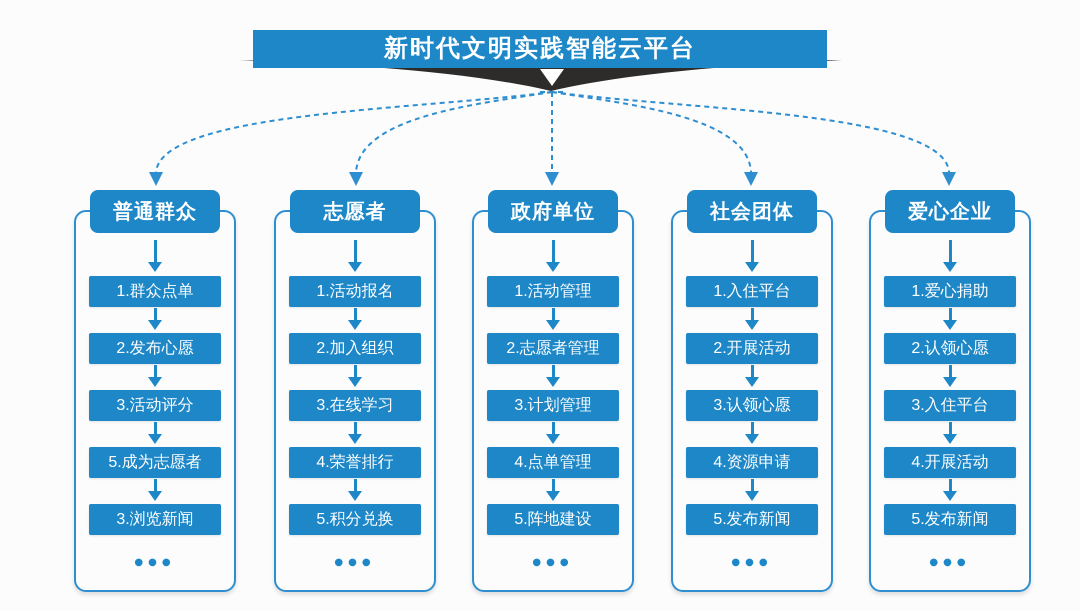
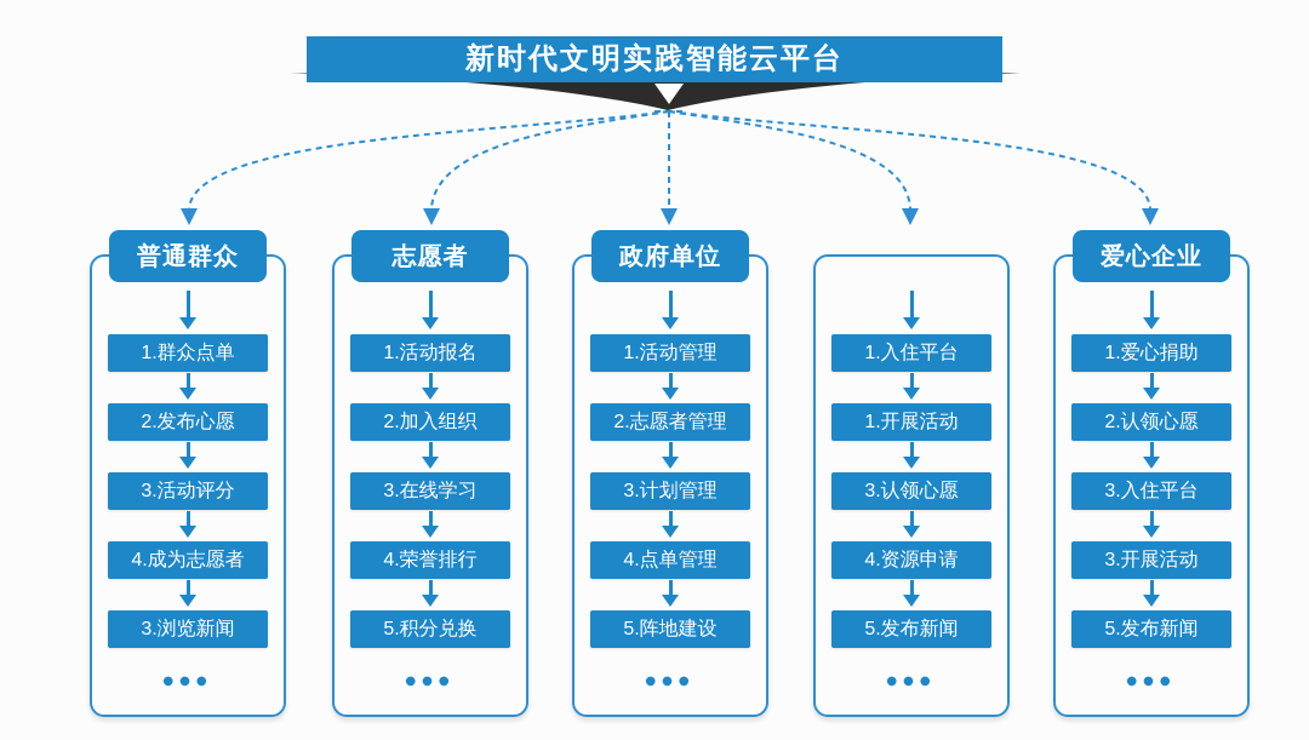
  新时代文明实践智能云平台
  普通群众
  1.群众点单
  2.发布心愿
  3.活动评分
- 5.成为志愿者
+ 4.成为志愿者
  3.浏览新闻
  ●●●
  志愿者
  1.活动报名
  2.加入组织
  3.在线学习
  4.荣誉排行
  5.积分兑换
  ●●●
  政府单位
  1.活动管理
  2.志愿者管理
  3.计划管理
  4.点单管理
  5.阵地建设
  ●●●
- 社会团体
  1.入住平台
- 2.开展活动
+ 1.开展活动
  3.认领心愿
  4.资源申请
  5.发布新闻
  ●●●
  爱心企业
  1.爱心捐助
  2.认领心愿
  3.入住平台
- 4.开展活动
+ 3.开展活动
  5.发布新闻
  ●●●
